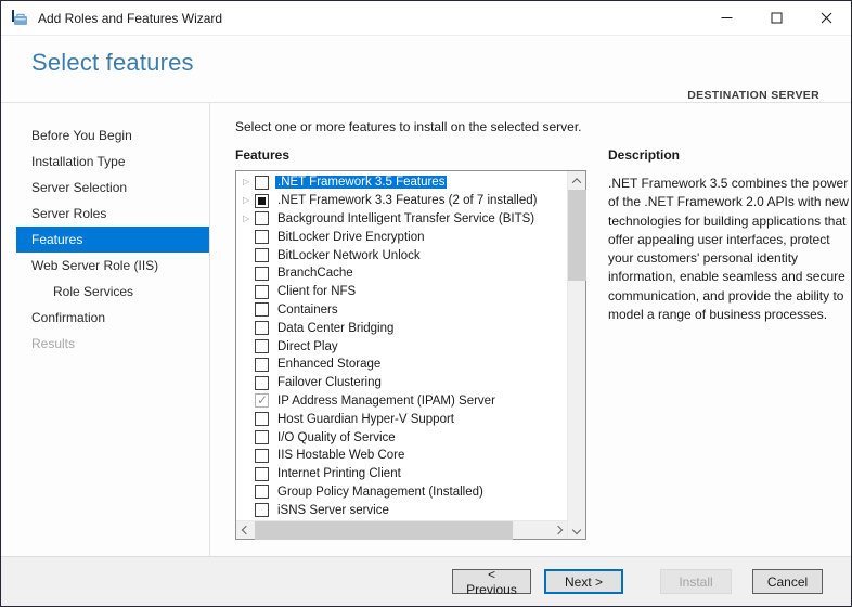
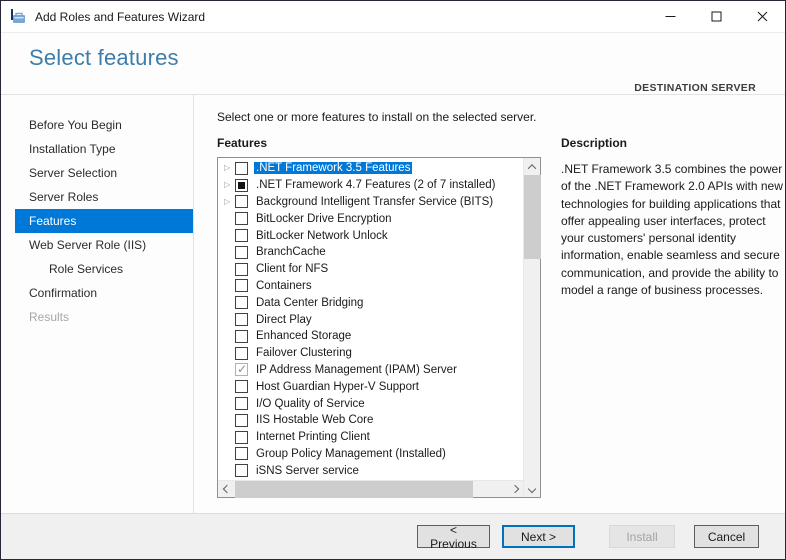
  Add Roles and Features Wizard
  Select features
  DESTINATION SERVER
  Before You Begin
  Installation Type
  Server Selection
  Server Roles
  Features
  Web Server Role (IIS)
  Role Services
  Confirmation
  Results
  Select one or more features to install on the selected server.
  Features
  .NET Framework 3.5 Features
- .NET Framework 3.3 Features (2 of 7 installed)
+ .NET Framework 4.7 Features (2 of 7 installed)
  Background Intelligent Transfer Service (BITS)
  BitLocker Drive Encryption
  BitLocker Network Unlock
  BranchCache
  Client for NFS
  Containers
  Data Center Bridging
  Direct Play
  Enhanced Storage
  Failover Clustering
  IP Address Management (IPAM) Server
  Host Guardian Hyper-V Support
  I/O Quality of Service
  IIS Hostable Web Core
  Internet Printing Client
  Group Policy Management (Installed)
  iSNS Server service
  Description
  .NET Framework 3.5 combines the power of the .NET Framework 2.0 APIs with new technologies for building applications that offer appealing user interfaces, protect your customers' personal identity information, enable seamless and secure communication, and provide the ability to model a range of business processes.
  < Previous
  Next >
  Install
  Cancel
